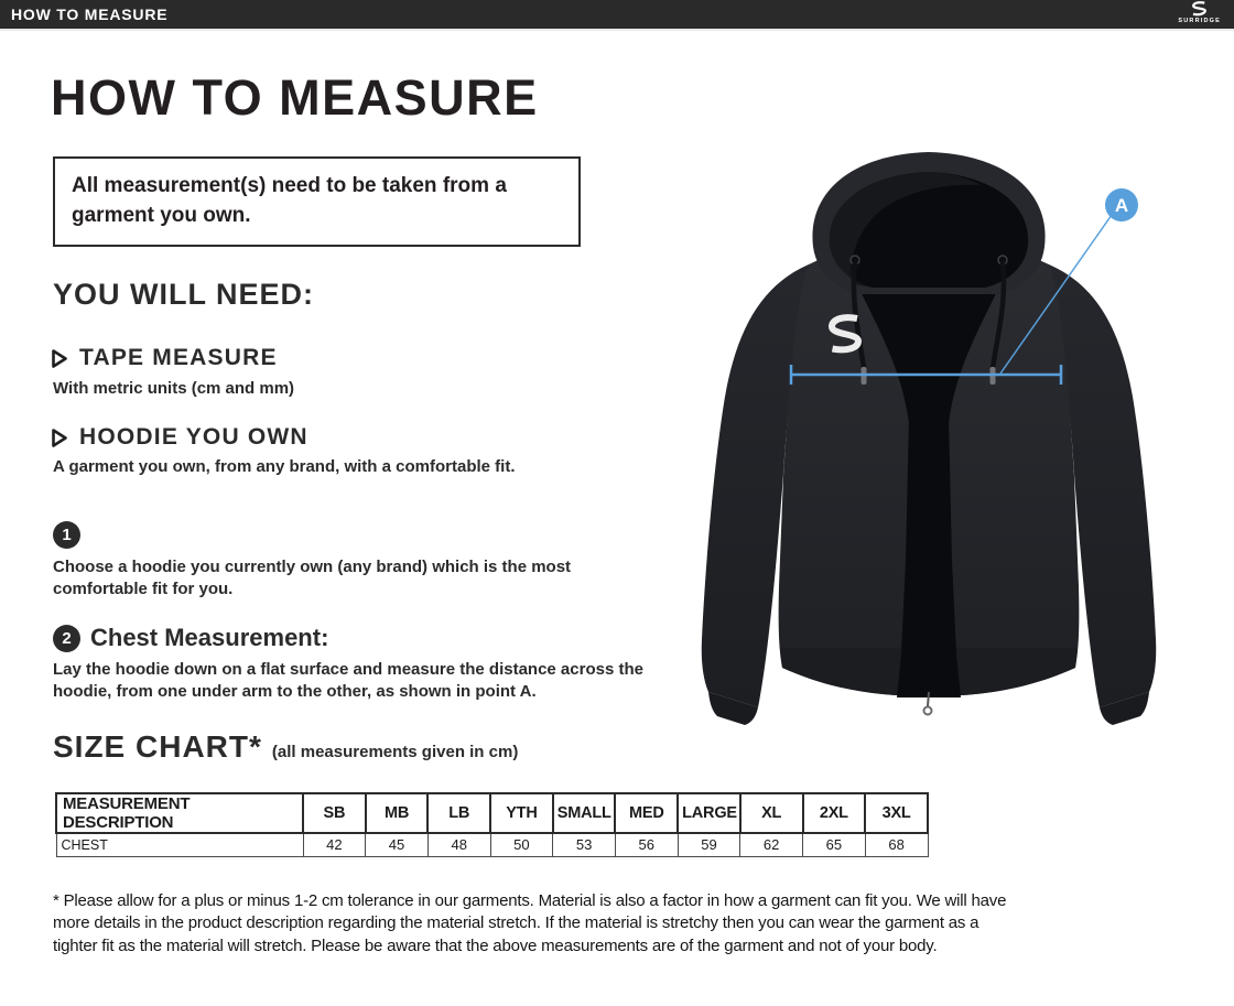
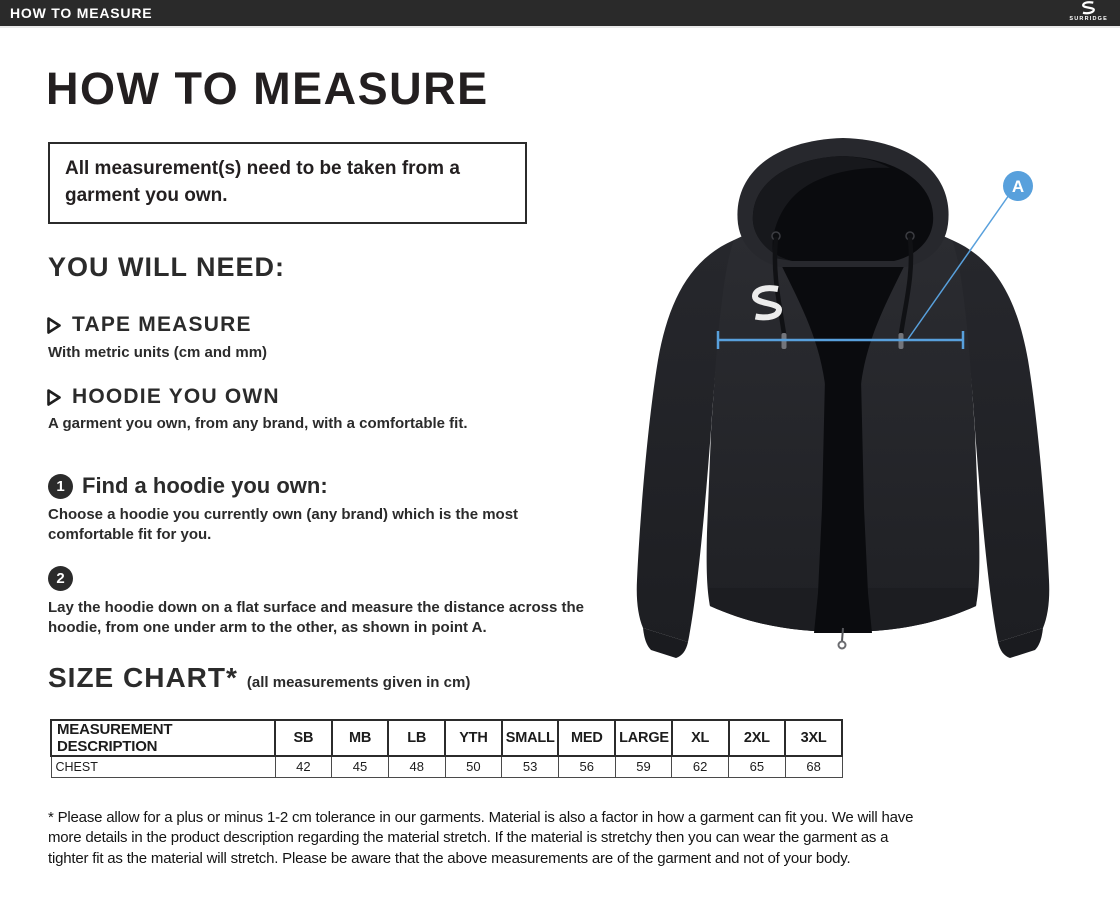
  HOW TO MEASURE
  HOW TO MEASURE
  All measurement(s) need to be taken from a garment you own.
  YOU WILL NEED:
  TAPE MEASURE
  With metric units (cm and mm)
  HOODIE YOU OWN
  A garment you own, from any brand, with a comfortable fit.
  1
+ Find a hoodie you own:
  Choose a hoodie you currently own (any brand) which is the most comfortable fit for you.
  2
- Chest Measurement:
  Lay the hoodie down on a flat surface and measure the distance across the hoodie, from one under arm to the other, as shown in point A.
  SIZE CHART*
  (all measurements given in cm)
  MEASUREMENT DESCRIPTION	SB	MB	LB	YTH	SMALL	MED	LARGE	XL	2XL	3XL
  CHEST	42	45	48	50	53	56	59	62	65	68
  * Please allow for a plus or minus 1-2 cm tolerance in our garments. Material is also a factor in how a garment can fit you. We will have more details in the product description regarding the material stretch. If the material is stretchy then you can wear the garment as a tighter fit as the material will stretch. Please be aware that the above measurements are of the garment and not of your body.
  A
